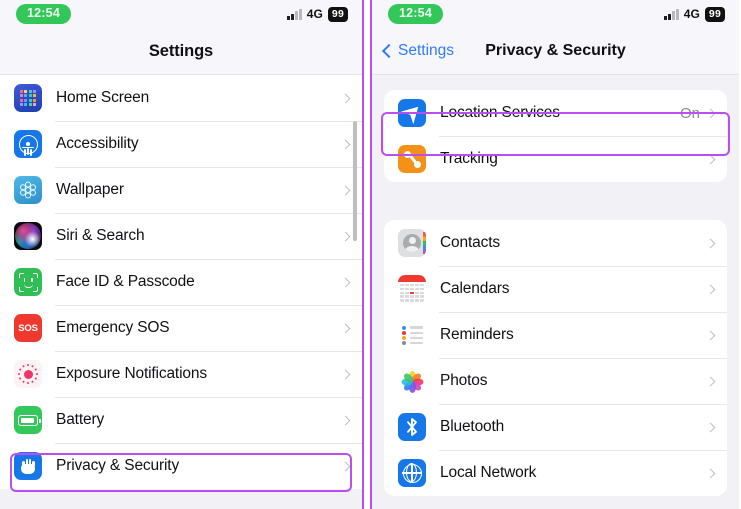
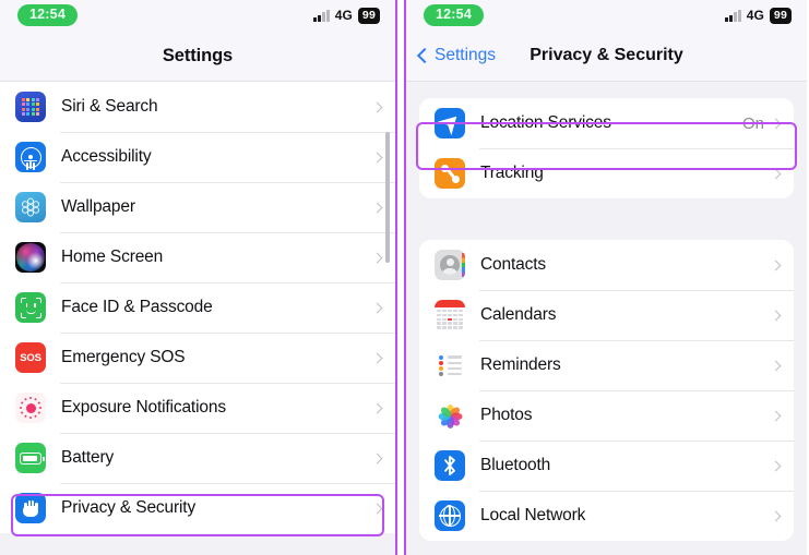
  12:54
  4G
  99
  Settings
- Home Screen
+ Siri & Search
  Accessibility
  Wallpaper
- Siri & Search
+ Home Screen
  Face ID & Passcode
  SOS
  Emergency SOS
  Exposure Notifications
  Battery
  Privacy & Security
  12:54
  4G
  99
  Settings
  Privacy & Security
  Location Services
  On
  Tracking
  Contacts
  Calendars
  Reminders
  Photos
  Bluetooth
  Local Network
